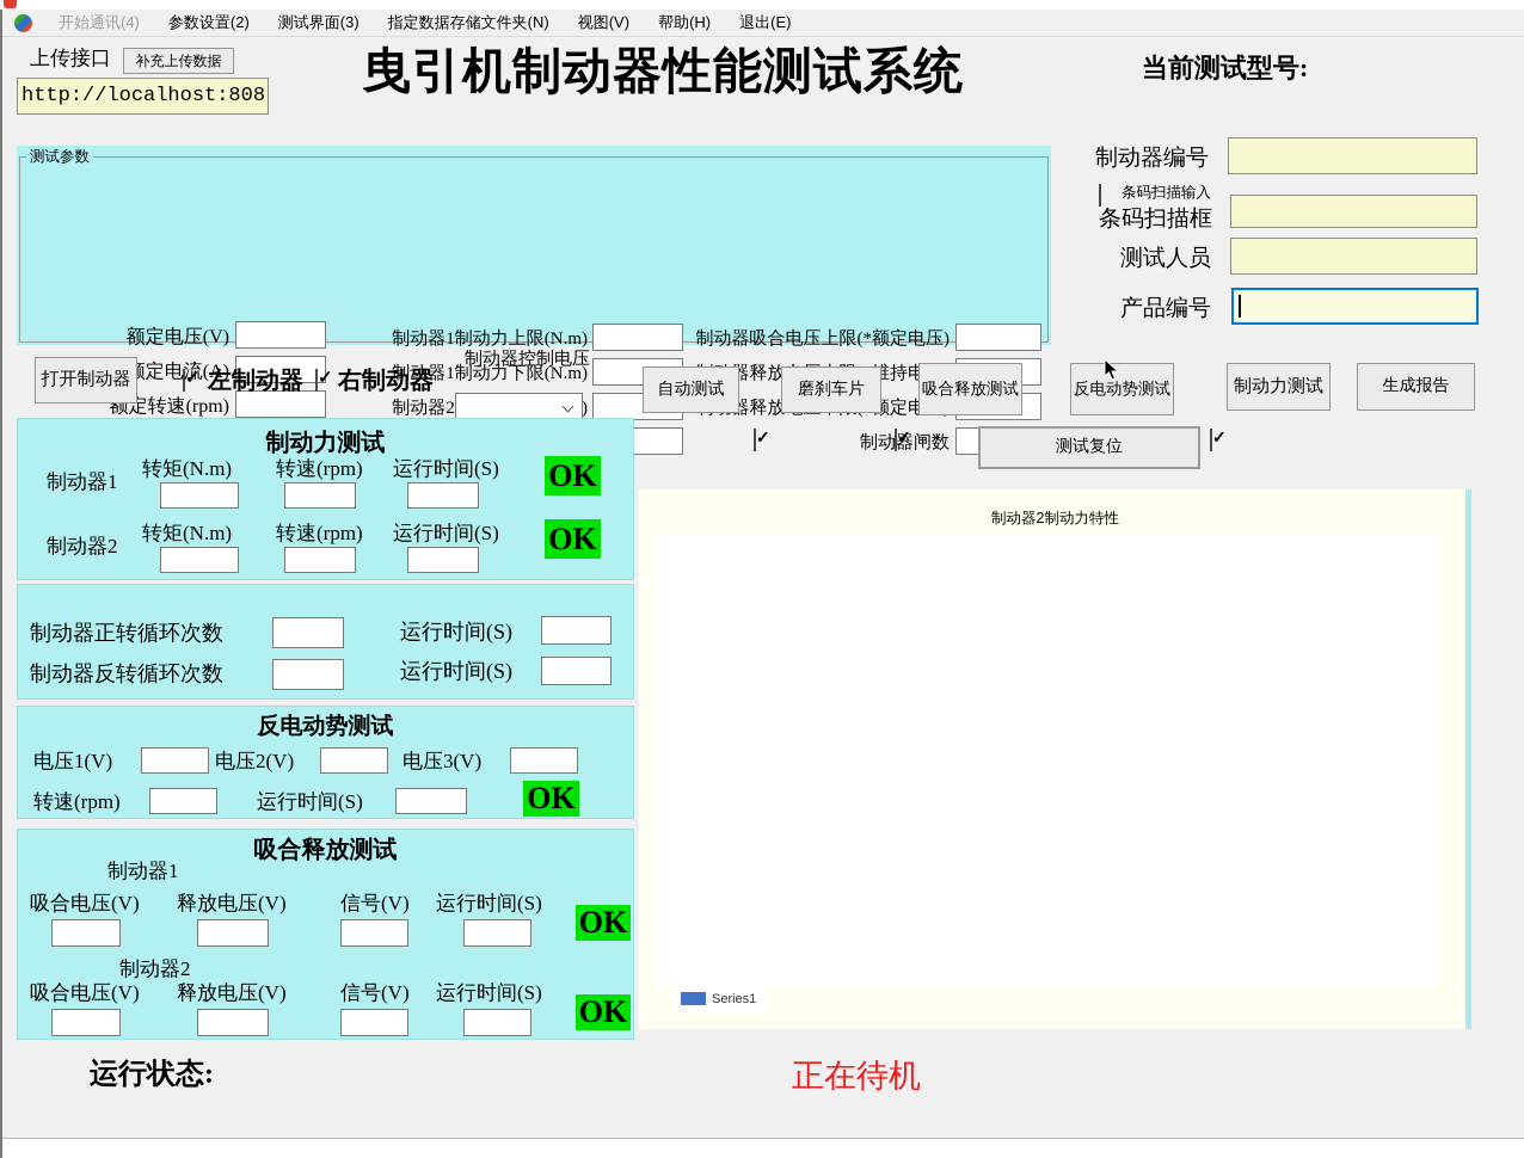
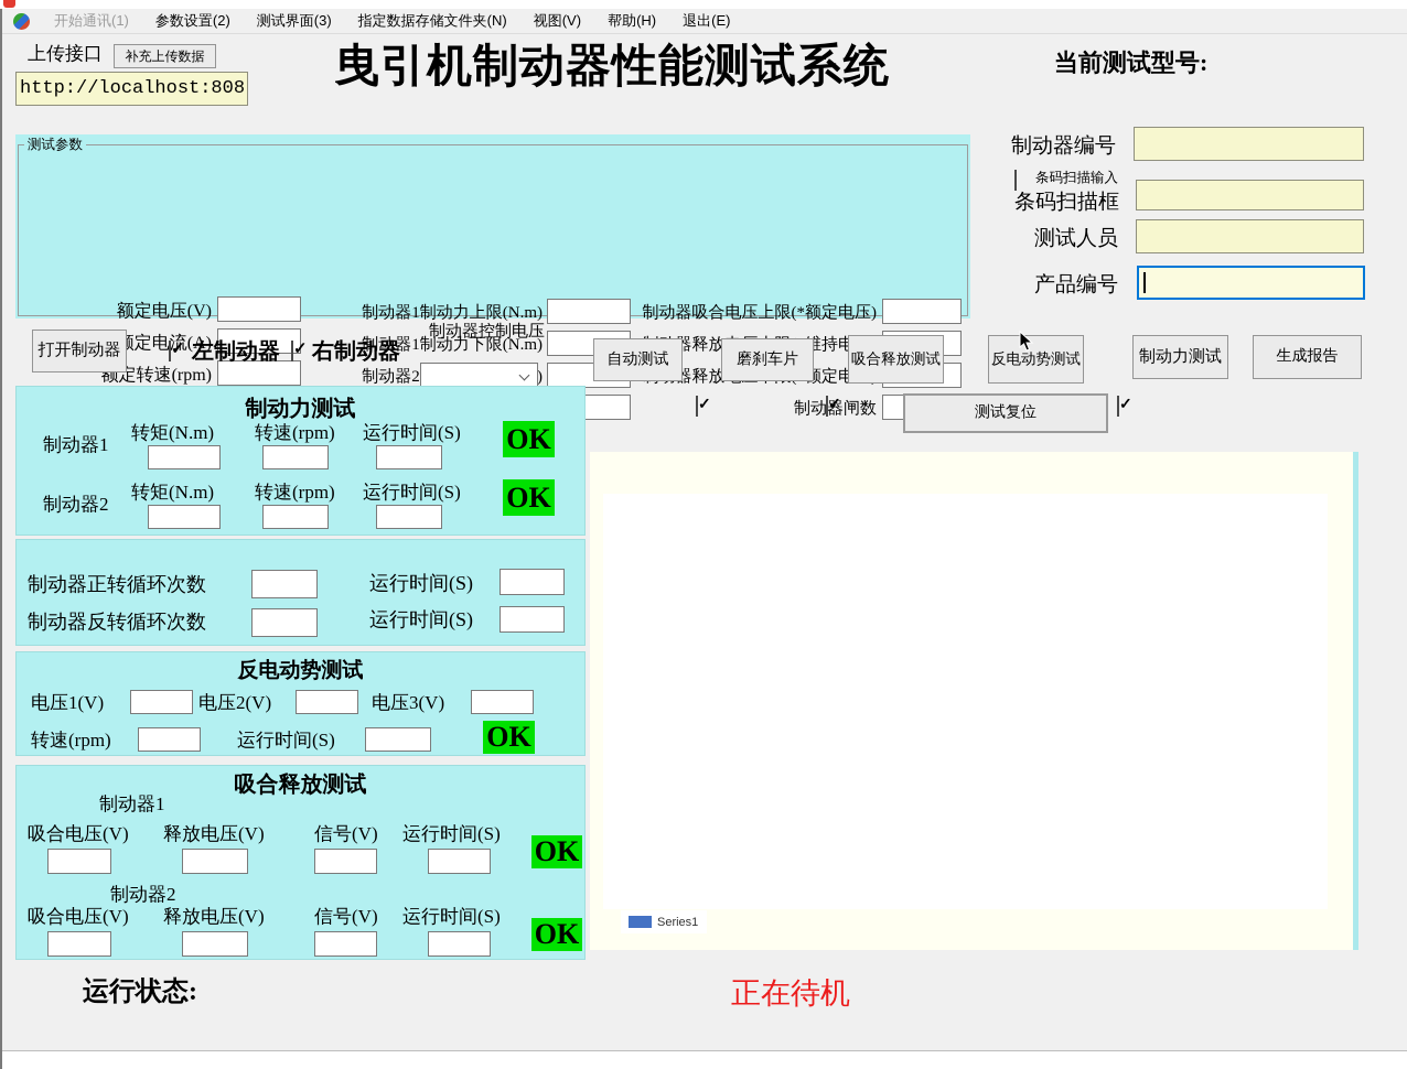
- 开始通讯(4)
+ 开始通讯(1)
  参数设置(2)
  测试界面(3)
  指定数据存储文件夹(N)
  视图(V)
  帮助(H)
  退出(E)
  上传接口
  补充上传数据
  http://localhost:808
  曳引机制动器性能测试系统
  当前测试型号:
  制动器编号
  条码扫描输入
  条码扫描框
  测试人员
  产品编号
  测试参数
  额定电压(V)
  定电(A)
  额定转速(rpm)
  制动器1制动力上限(N.m)
  制动器1制动力下限(N.m)
  制动器吸合电压上限(*额定电压)
  制动闸数
  打开制动器
  左制动器
  右制动器
  制动器控制电压
  自动测试
  磨刹车片
  吸合释放测试
  反电动势测试
  制动力测试
  生成报告
  测试复位
  制动力测试
  制动器1
  转矩(N.m)
  转速(rpm)
  运行时间(S)
  OK
  制动器2
  转矩(N.m)
  转速(rpm)
  运行时间(S)
  OK
  制动器正转循环次数
  运行时间(S)
  制动器反转循环次数
  运行时间(S)
  反电动势测试
  电压1(V)
  电压2(V)
  电压3(V)
  转速(rpm)
  运行时间(S)
  OK
  吸合释放测试
  制动器1
  吸合电压(V)
  释放电压(V)
  信号(V)
  运行时间(S)
  OK
  制动器2
  吸合电压(V)
  释放电压(V)
  信号(V)
  运行时间(S)
  OK
- 制动器2制动力特性
  Series1
  运行状态:
  正在待机
